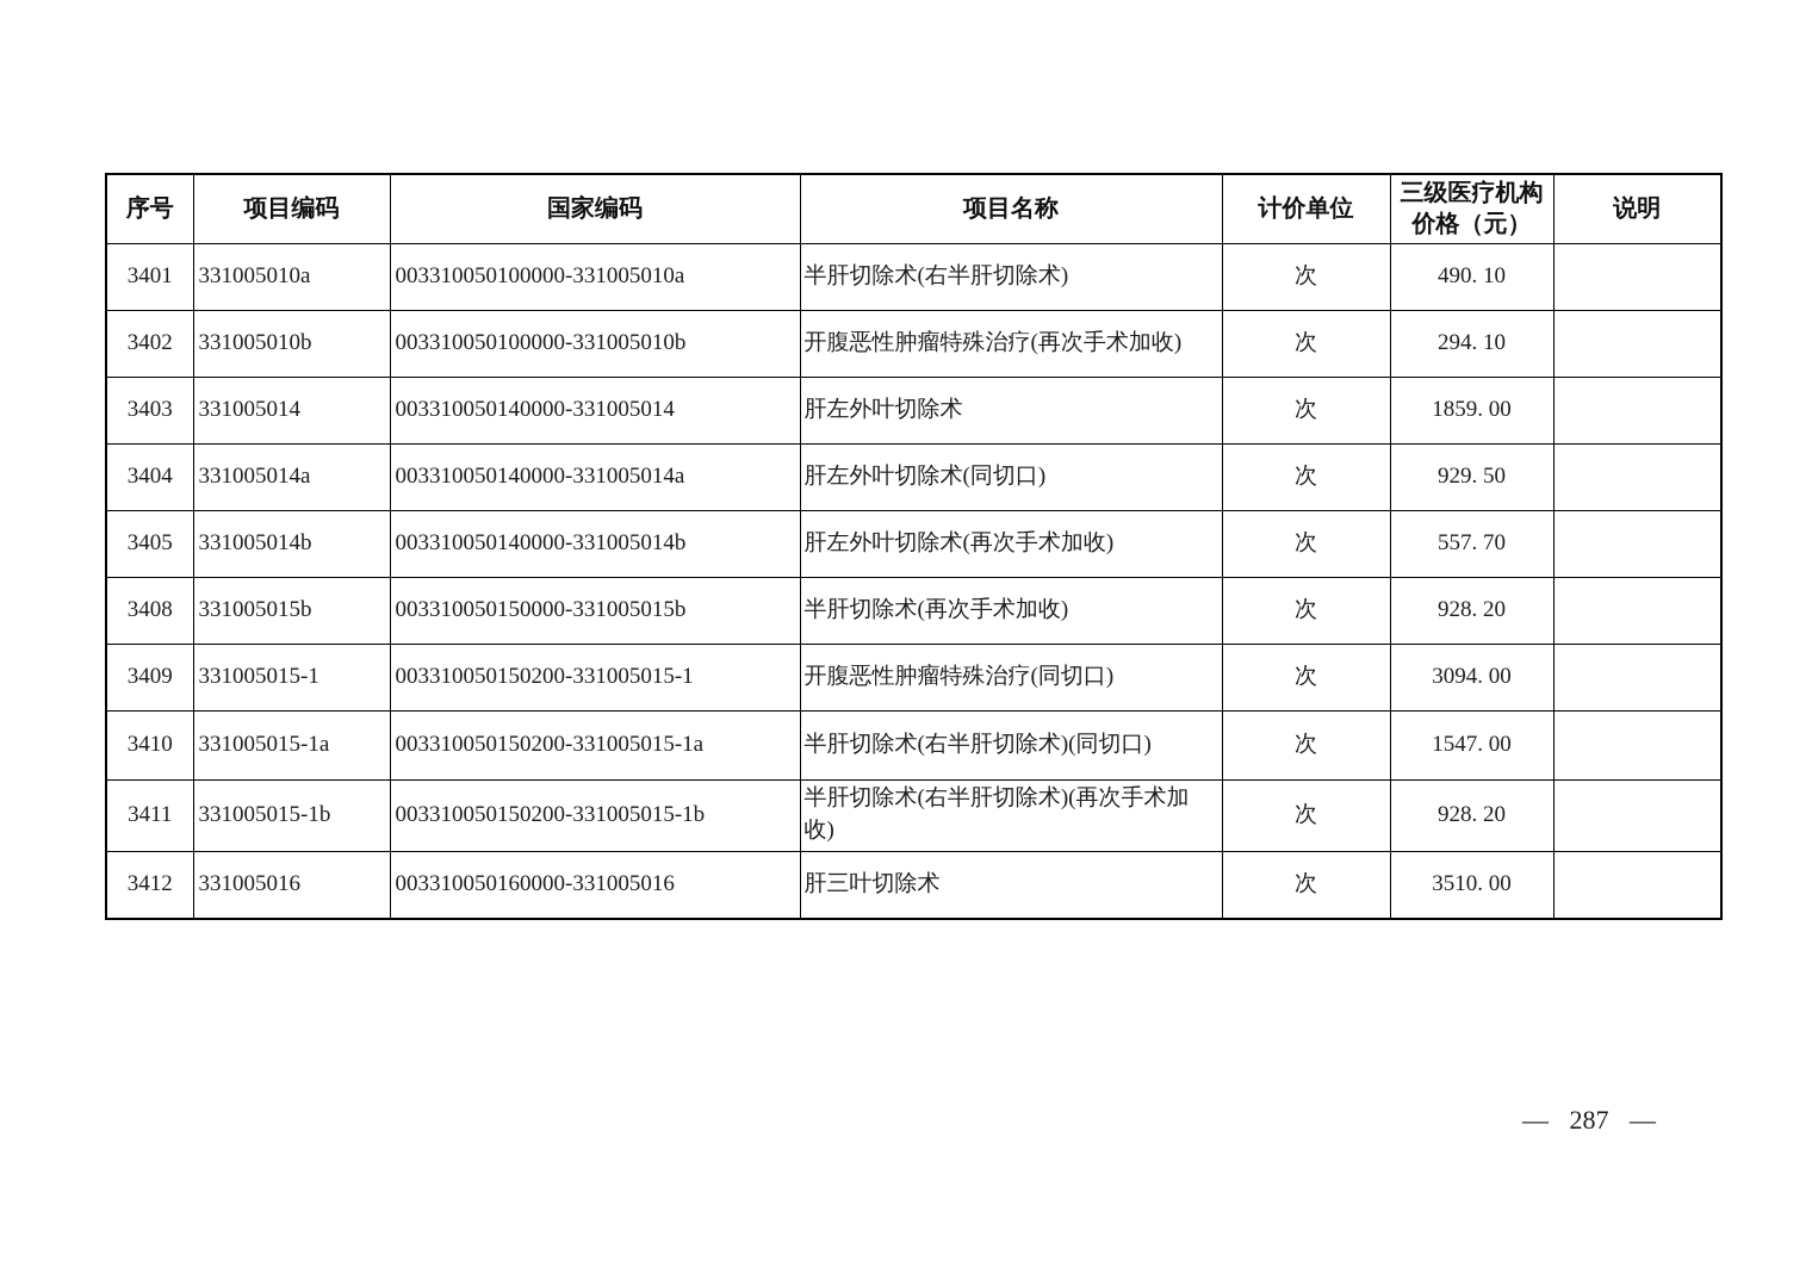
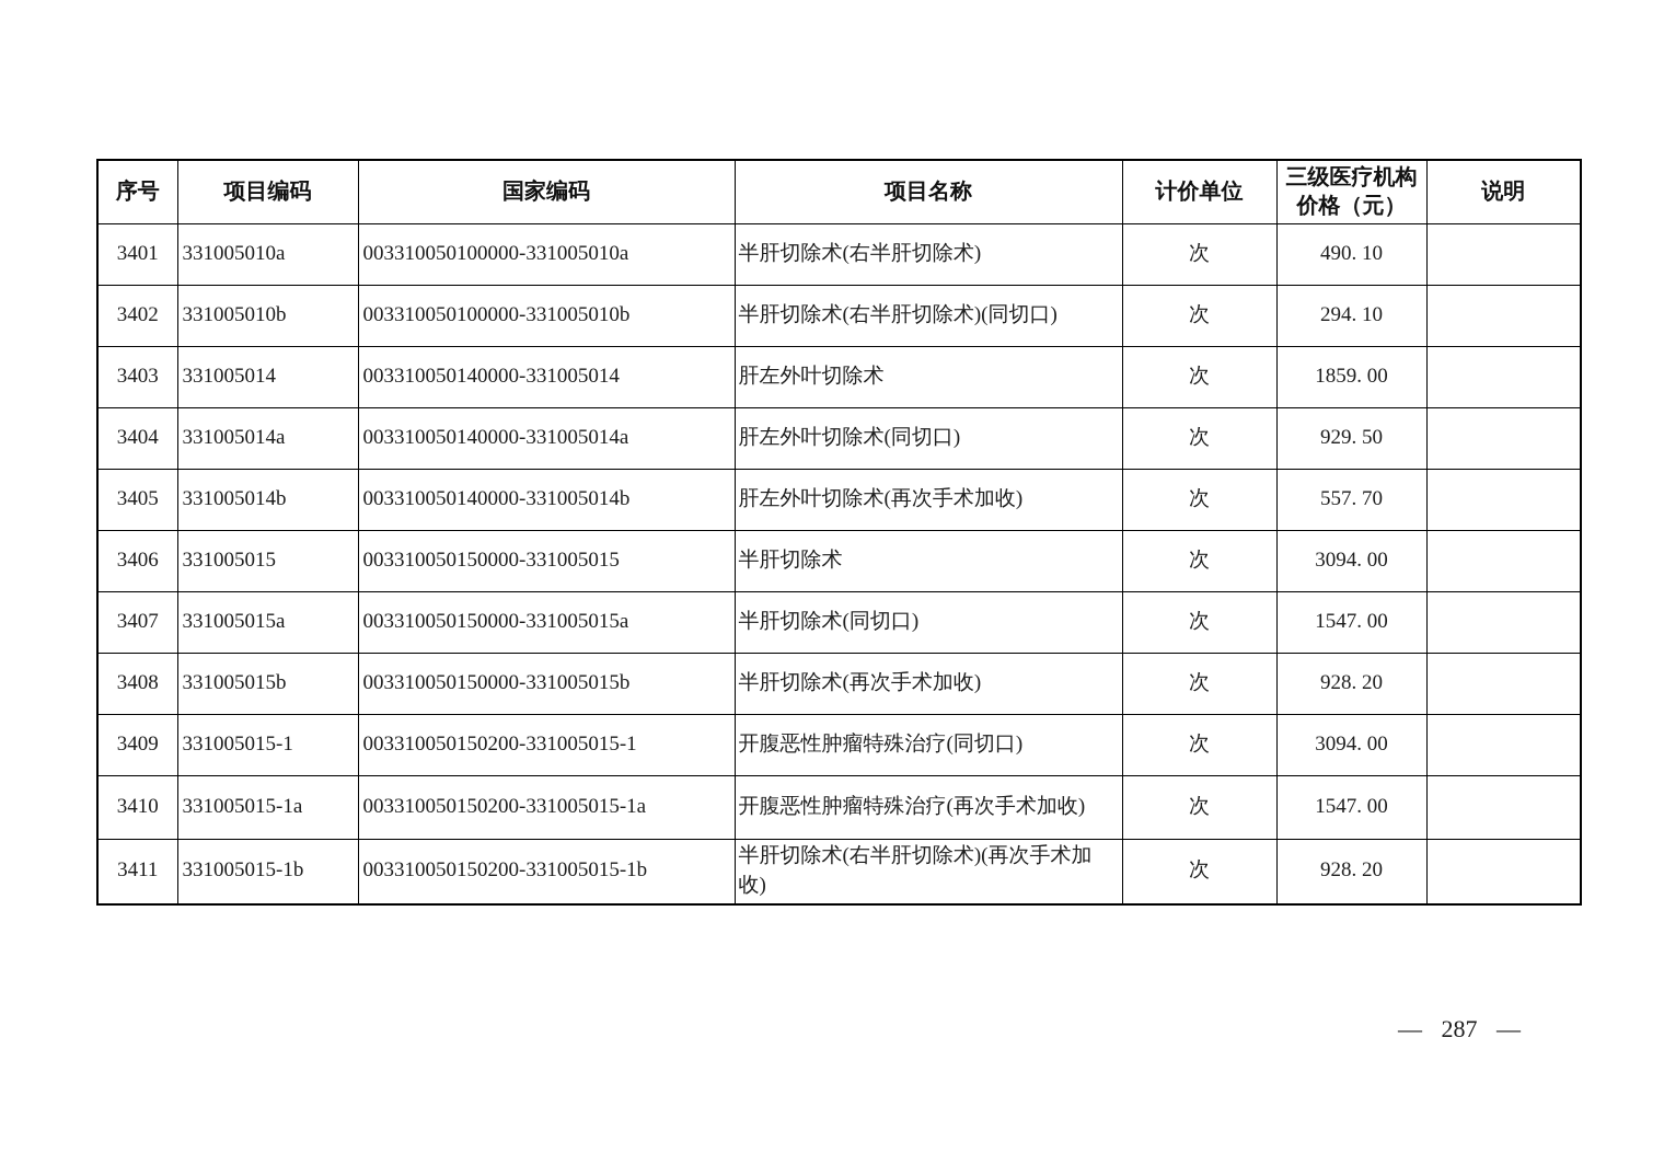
  序号	项目编码	国家编码	项目名称	计价单位	三级医疗机构价格（元）	说明
  3401	331005010a	003310050100000-331005010a	半肝切除术(右半肝切除术)	次	490. 10
- 3402	331005010b	003310050100000-331005010b	开腹恶性肿瘤特殊治疗(再次手术加收)	次	294. 10
+ 3402	331005010b	003310050100000-331005010b	半肝切除术(右半肝切除术)(同切口)	次	294. 10
  3403	331005014	003310050140000-331005014	肝左外叶切除术	次	1859. 00
  3404	331005014a	003310050140000-331005014a	肝左外叶切除术(同切口)	次	929. 50
  3405	331005014b	003310050140000-331005014b	肝左外叶切除术(再次手术加收)	次	557. 70
+ 3406	331005015	003310050150000-331005015	半肝切除术	次	3094. 00
+ 3407	331005015a	003310050150000-331005015a	半肝切除术(同切口)	次	1547. 00
  3408	331005015b	003310050150000-331005015b	半肝切除术(再次手术加收)	次	928. 20
  3409	331005015-1	003310050150200-331005015-1	开腹恶性肿瘤特殊治疗(同切口)	次	3094. 00
- 3410	331005015-1a	003310050150200-331005015-1a	半肝切除术(右半肝切除术)(同切口)	次	1547. 00
+ 3410	331005015-1a	003310050150200-331005015-1a	开腹恶性肿瘤特殊治疗(再次手术加收)	次	1547. 00
  3411	331005015-1b	003310050150200-331005015-1b	半肝切除术(右半肝切除术)(再次手术加收)	次	928. 20
- 3412	331005016	003310050160000-331005016	肝三叶切除术	次	3510. 00
  — 287 —
